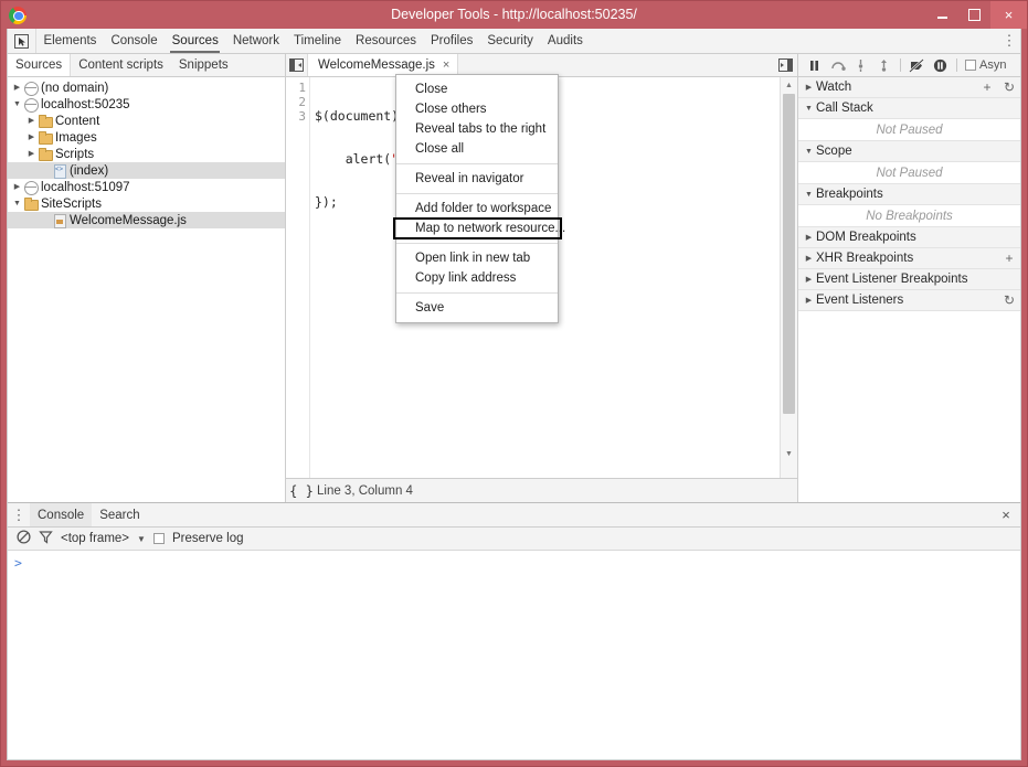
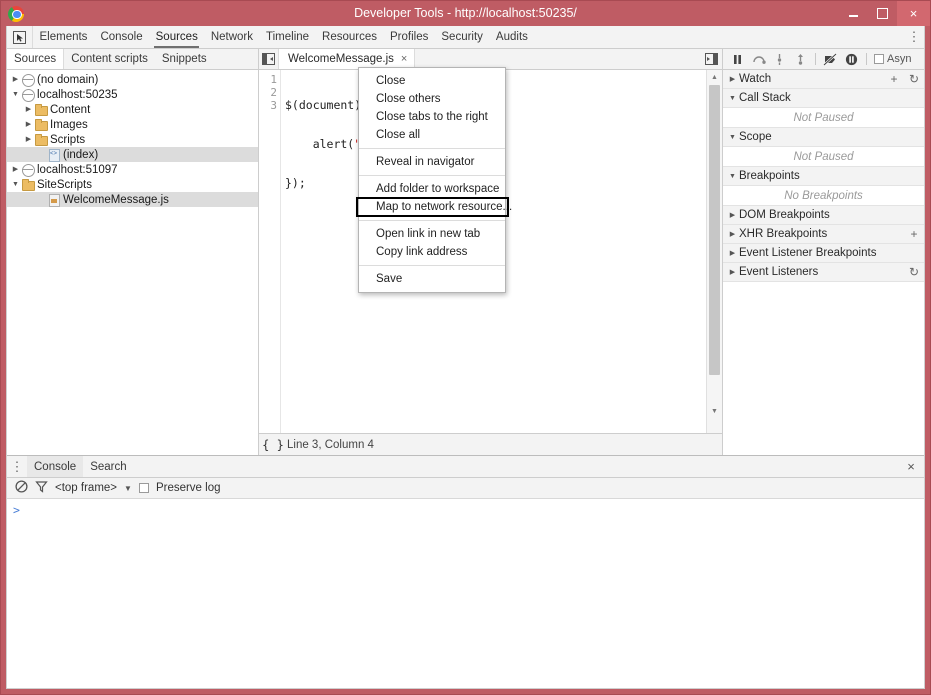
  Developer Tools - http://localhost:50235/
  ×
  Elements
  Console
  Sources
  Network
  Timeline
  Resources
  Profiles
  Security
  Audits
  ⋮
  Sources
  Content scripts
  Snippets
  (no domain)
  localhost:50235
  Content
  Images
  Scripts
  (index)
  localhost:51097
  SiteScripts
  WelcomeMessage.js
  WelcomeMessage.js
  ×
  1
  2
  3
  $(document
  });
  { }
  Line 3, Column 4
  Asyn
  Watch
  +
  ↻
  Call Stack
  Not Paused
  Scope
  Not Paused
  Breakpoints
  No Breakpoints
  DOM Breakpoints
  XHR Breakpoints
  +
  Event Listener Breakpoints
  Event Listeners
  ↻
  ⋮
  Console
  Search
  ×
  <top frame>
  ▼
  Preserve log
  >
  Close
  Close others
- Reveal tabs to the right
+ Close tabs to the right
  Close all
  Reveal in navigator
  Add folder to workspace
  Map to network resource..
  Open link in new tab
  Copy link address
  Save
